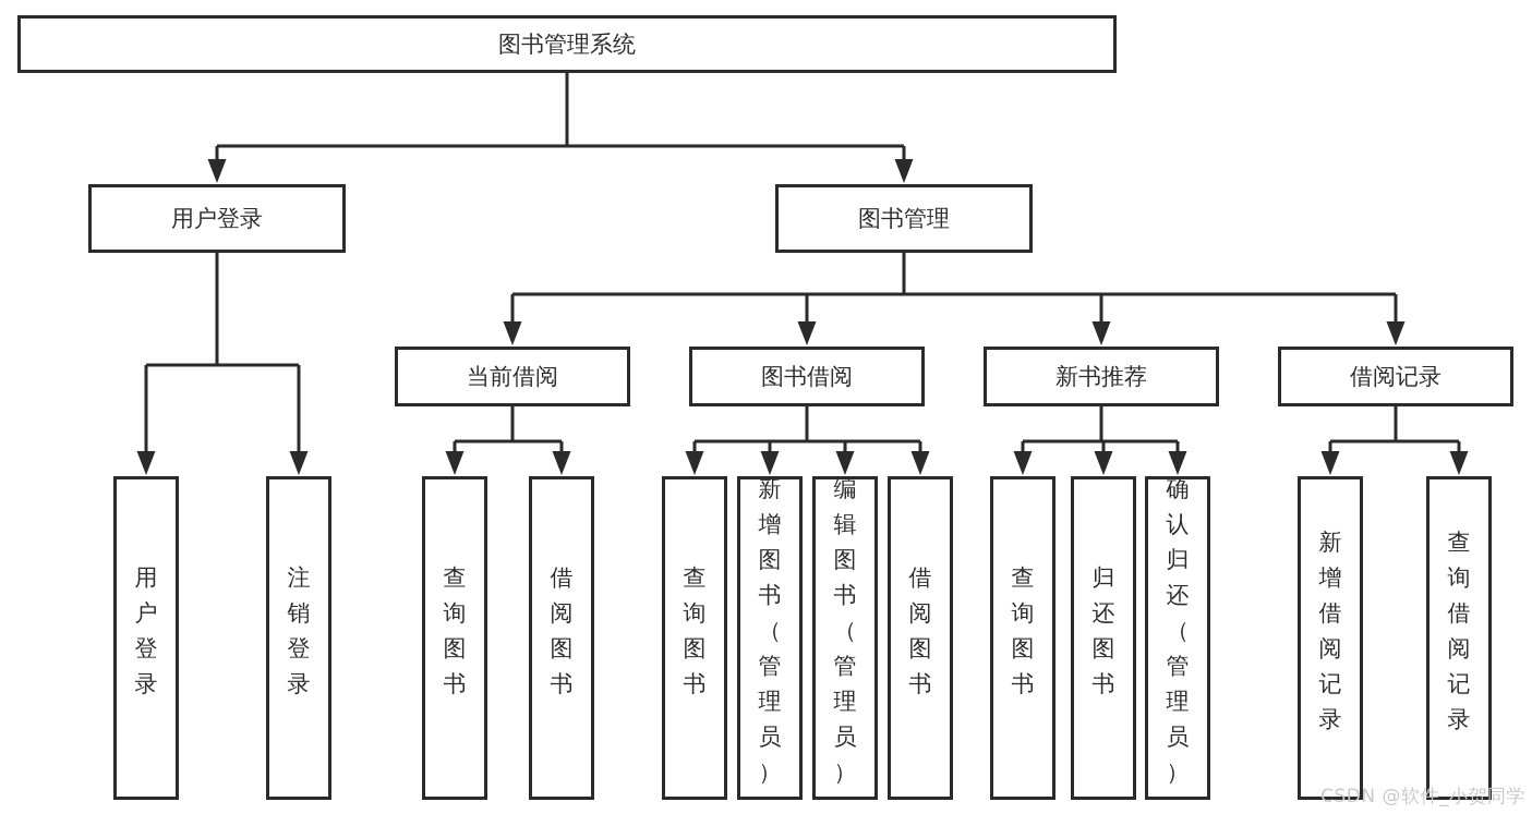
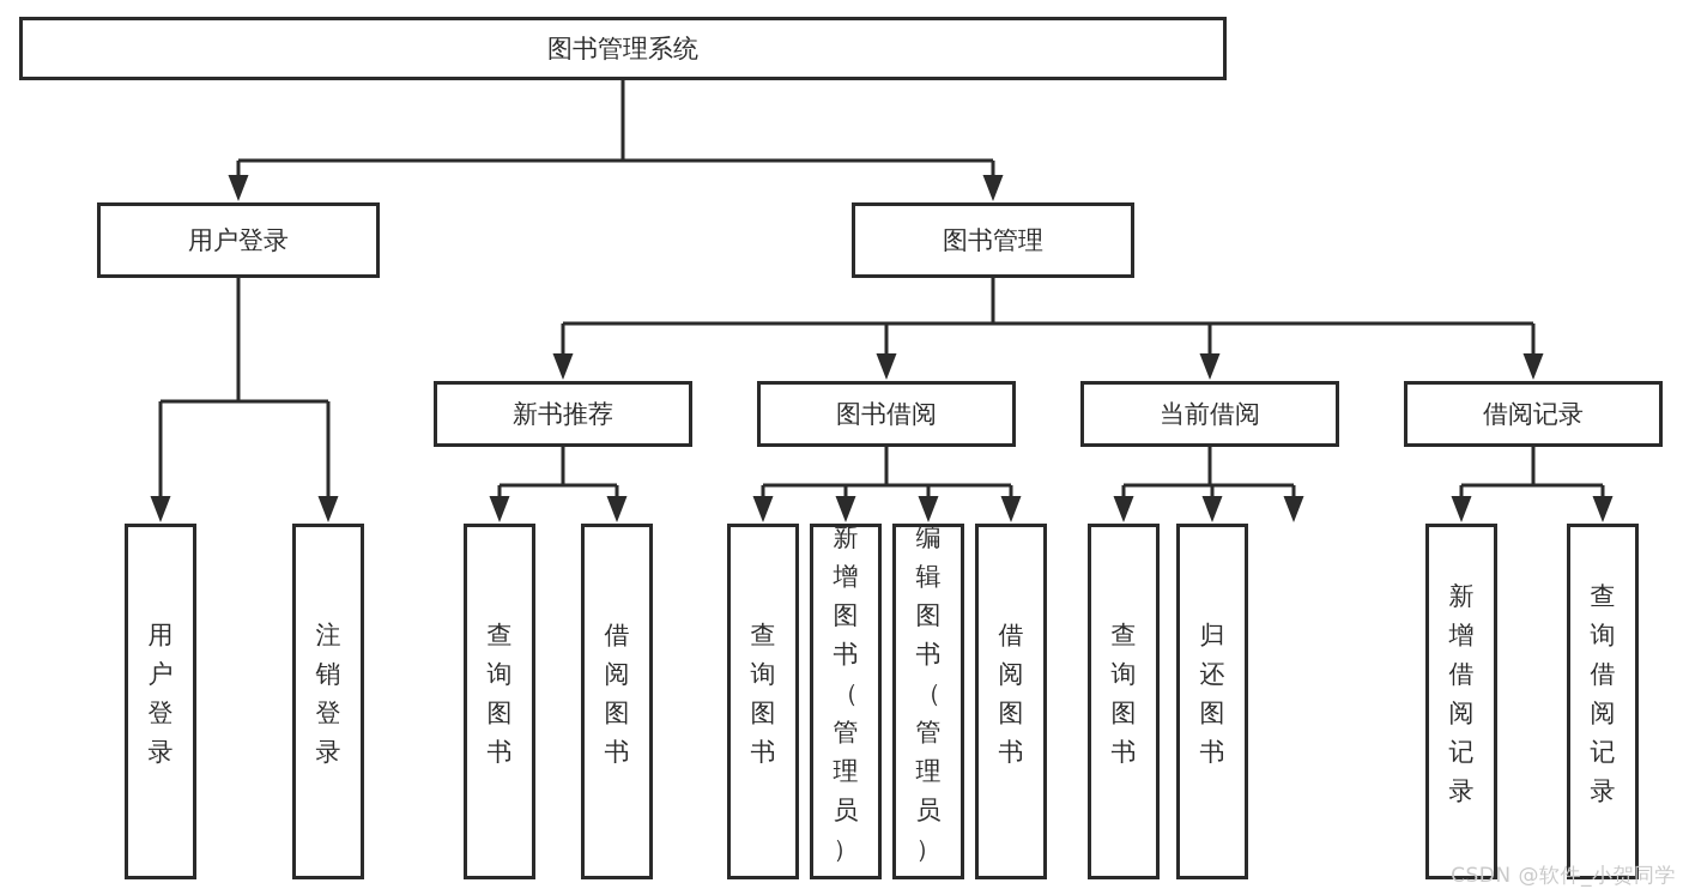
  图书管理系统
  用户登录
  图书管理
- 当前借阅
+ 新书推荐
  图书借阅
- 新书推荐
+ 当前借阅
  借阅记录
  用户登录
  注销登录
  查询图书
  借阅图书
  查询图书
  新增图书（管理员）
  编辑图书（管理员）
  借阅图书
  查询图书
  归还图书
- 确认归还（管理员）
  新增借阅记录
  查询借阅记录
  CSDN @软件_小贺同学
